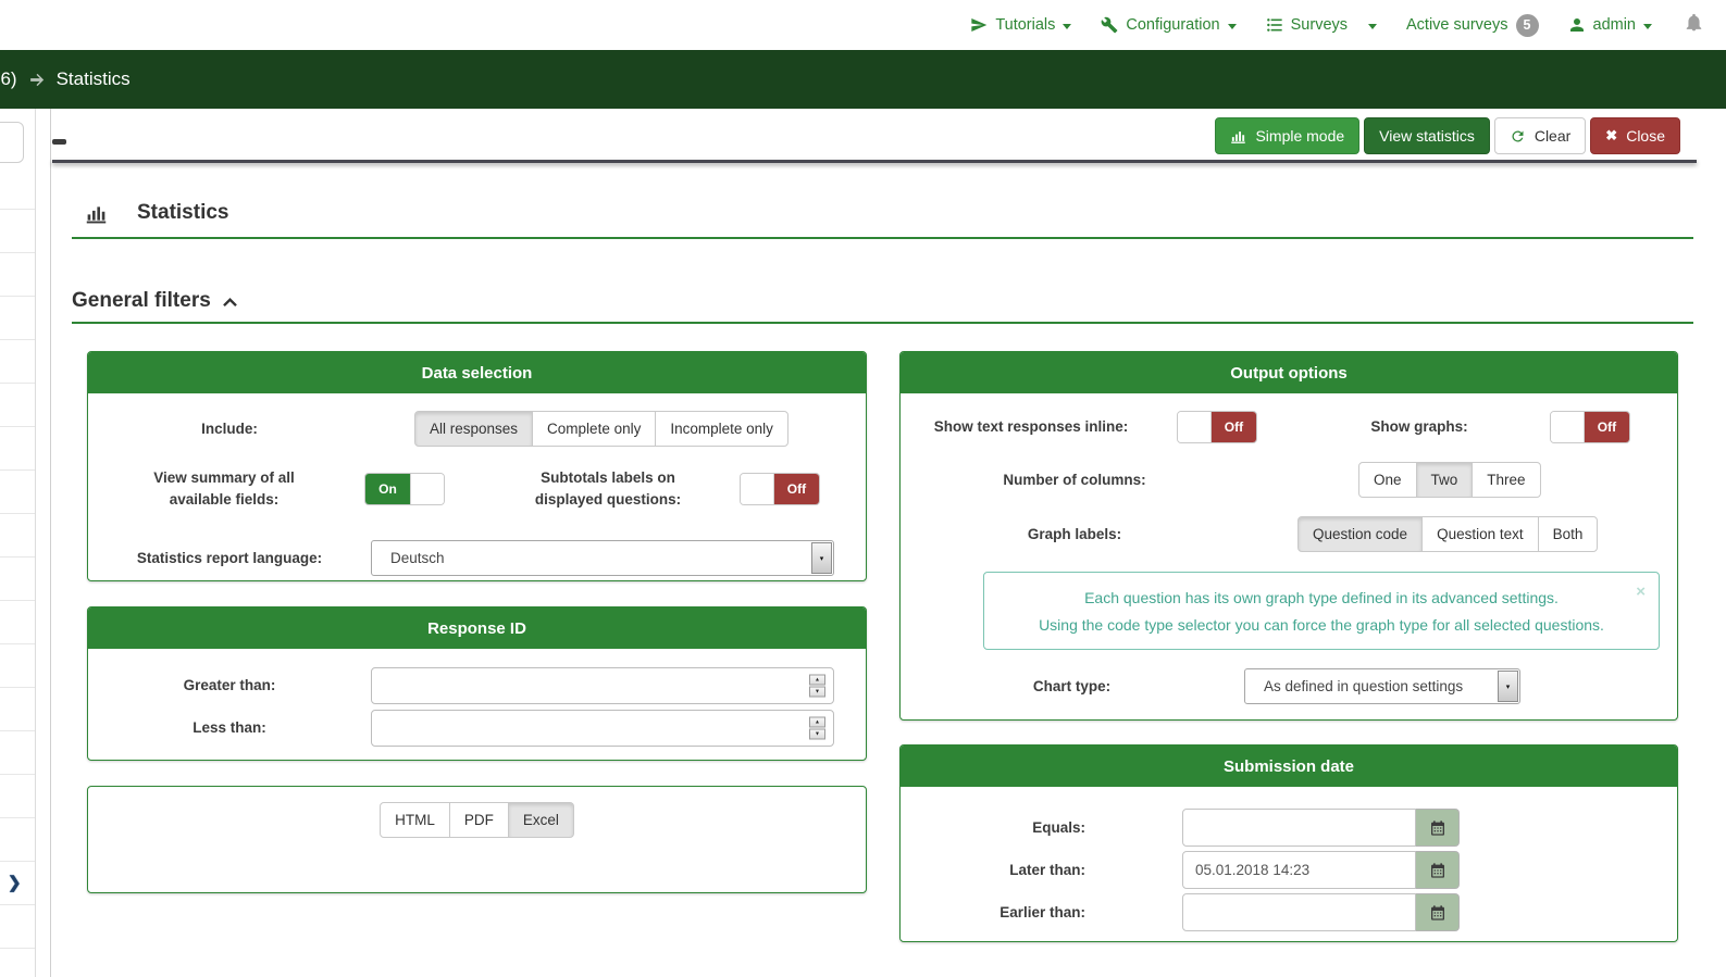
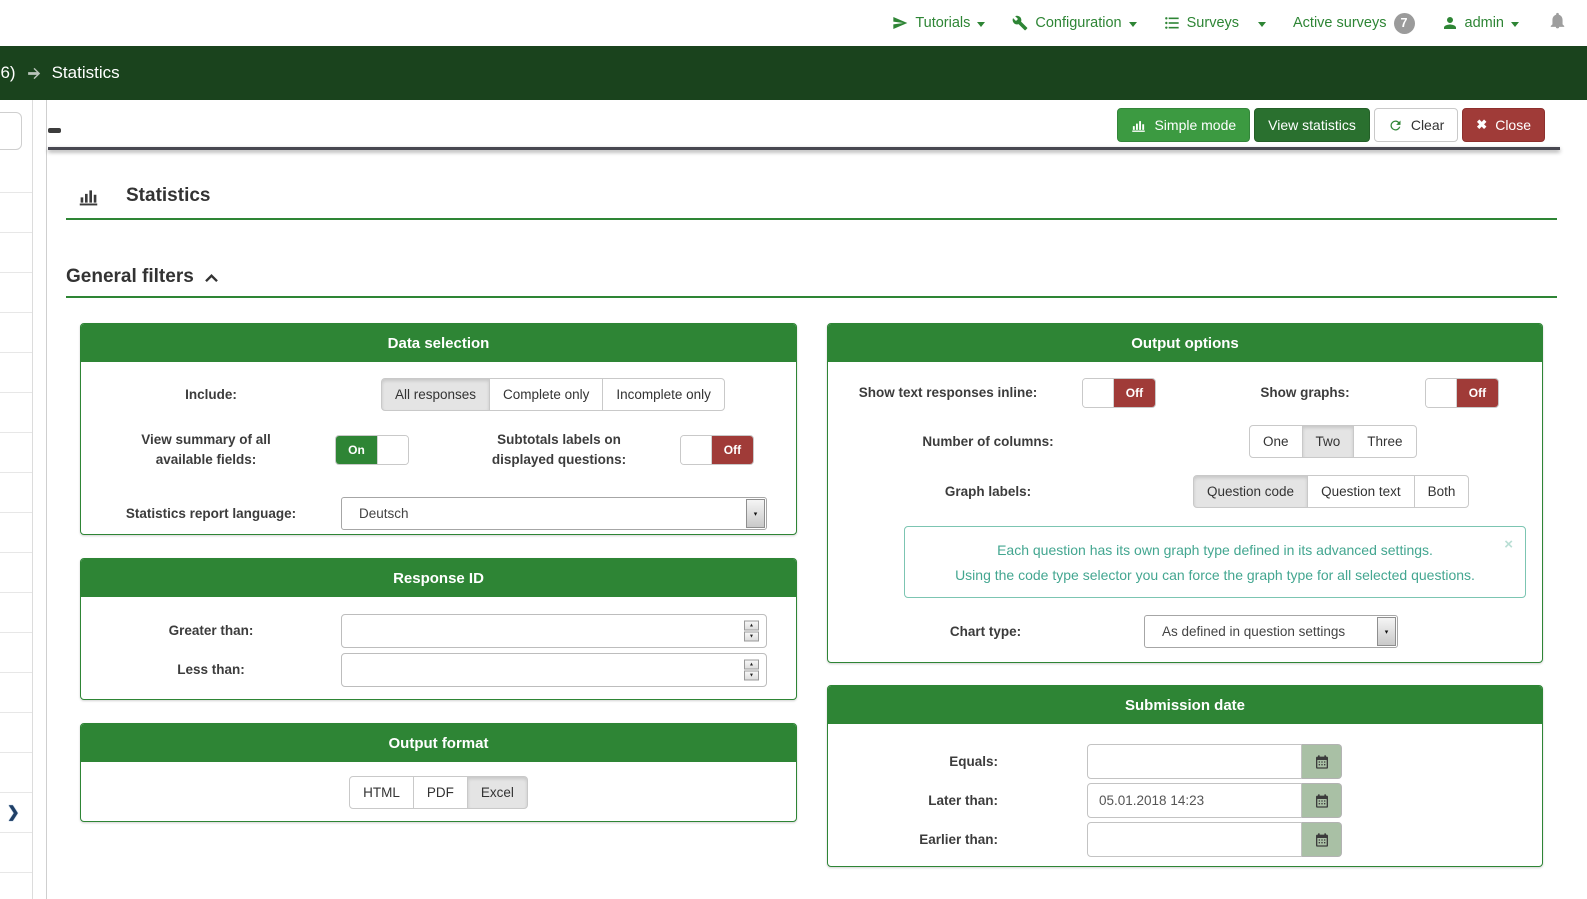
  Tutorials
  Configuration
  Surveys
  Active surveys
- 5
+ 7
  admin
  Statistics
  ❯
  Simple mode
  View statistics
  Clear
  ✖
  Close
  Statistics
  General filters
  Data selection
  Include:
  All responses
  Complete only
  Incomplete only
  View summary of all available fields:
  On
  Subtotals labels on displayed questions:
  Off
  Statistics report language:
  Deutsch
  Response ID
  Greater than:
  Less than:
+ Output format
  HTML
  PDF
  Excel
  Output options
  Show text responses inline:
  Off
  Show graphs:
  Off
  Number of columns:
  One
  Two
  Three
  Graph labels:
  Question code
  Question text
  Both
  Each question has its own graph type defined in its advanced settings.
  Using the code type selector you can force the graph type for all selected questions.
  ×
  Chart type:
  As defined in question settings
  Submission date
  Equals:
  Later than:
  05.01.2018 14:23
  Earlier than:
